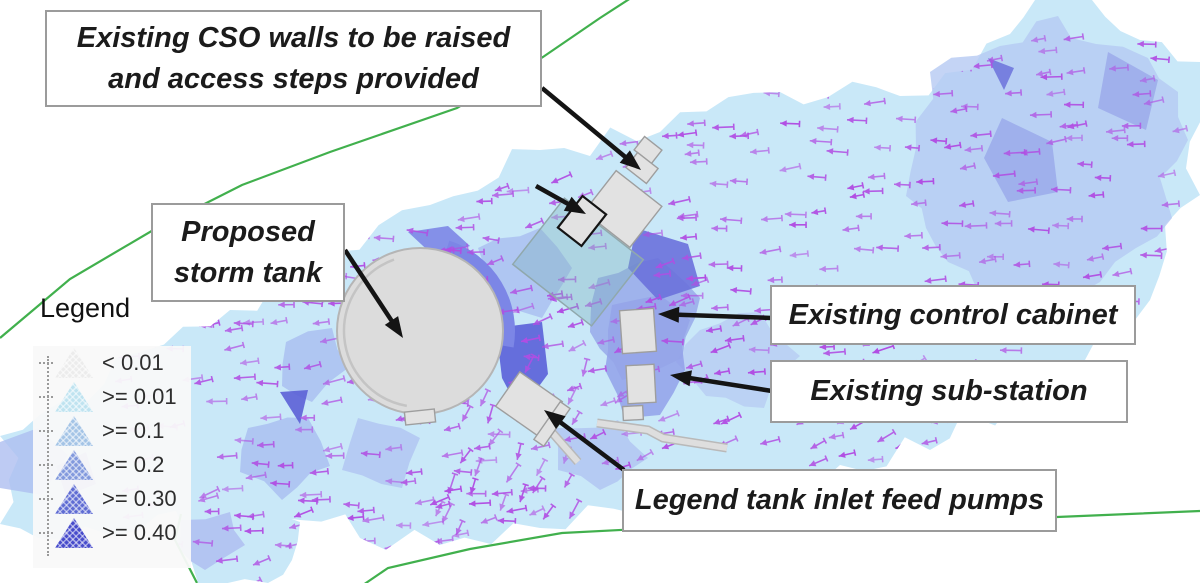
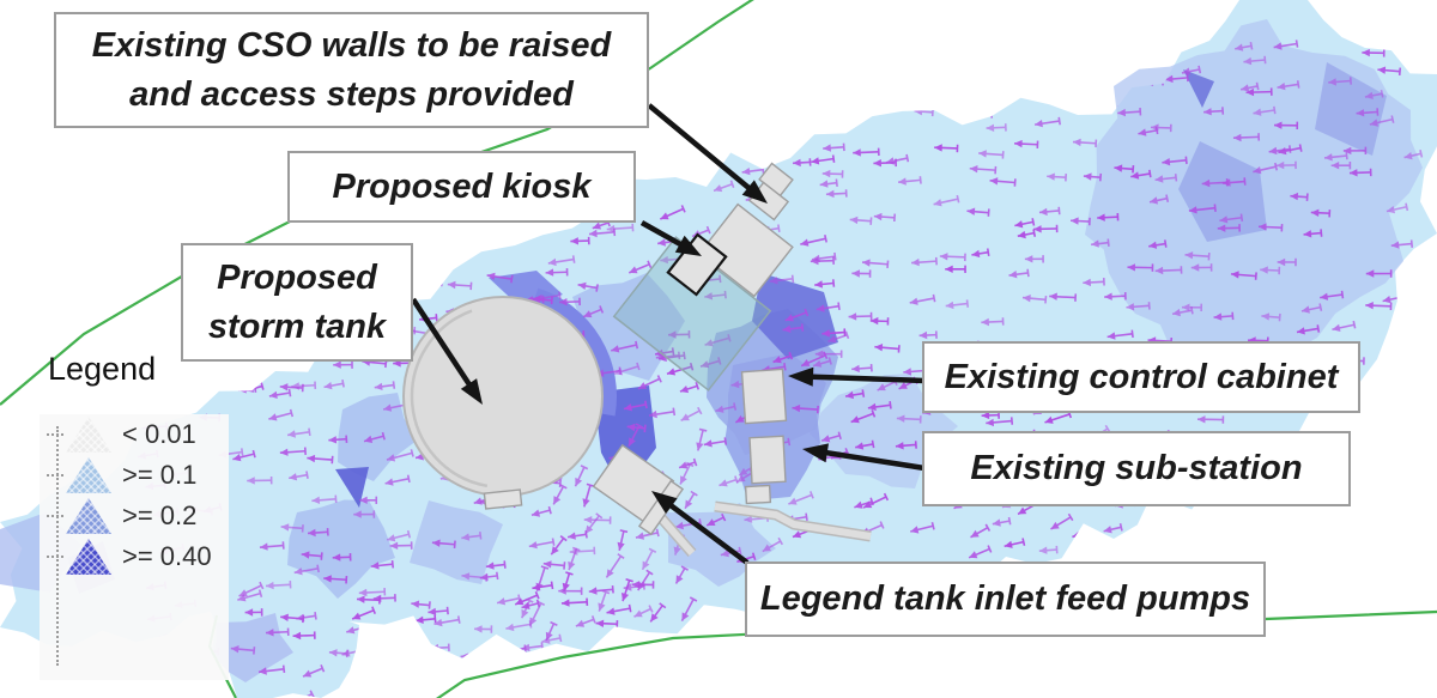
  Existing CSO walls to be raised
  and access steps provided
+ Proposed kiosk
  Proposed
  storm tank
  Existing control cabinet
  Existing sub-station
  Legend tank inlet feed pumps
  Legend
  < 0.01
- >= 0.01
  >= 0.1
  >= 0.2
- >= 0.30
  >= 0.40
